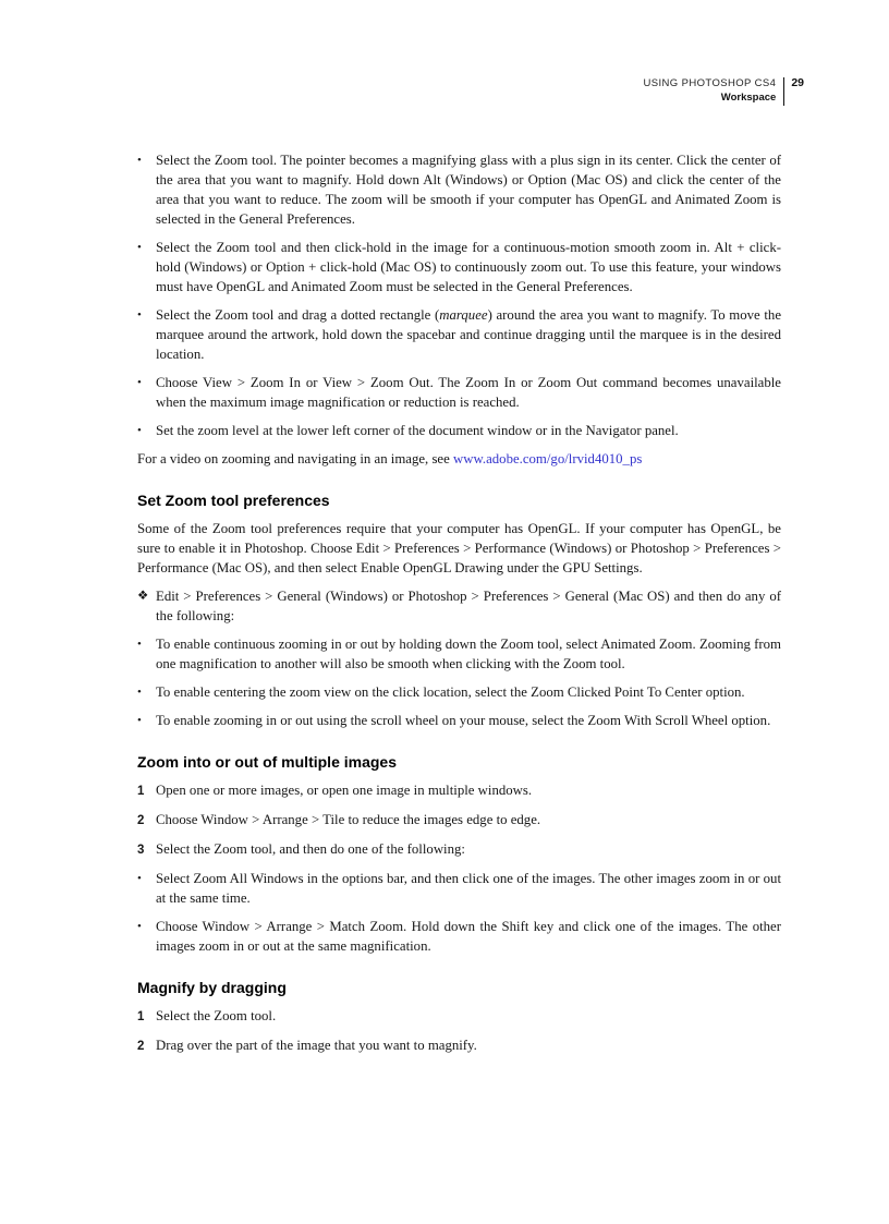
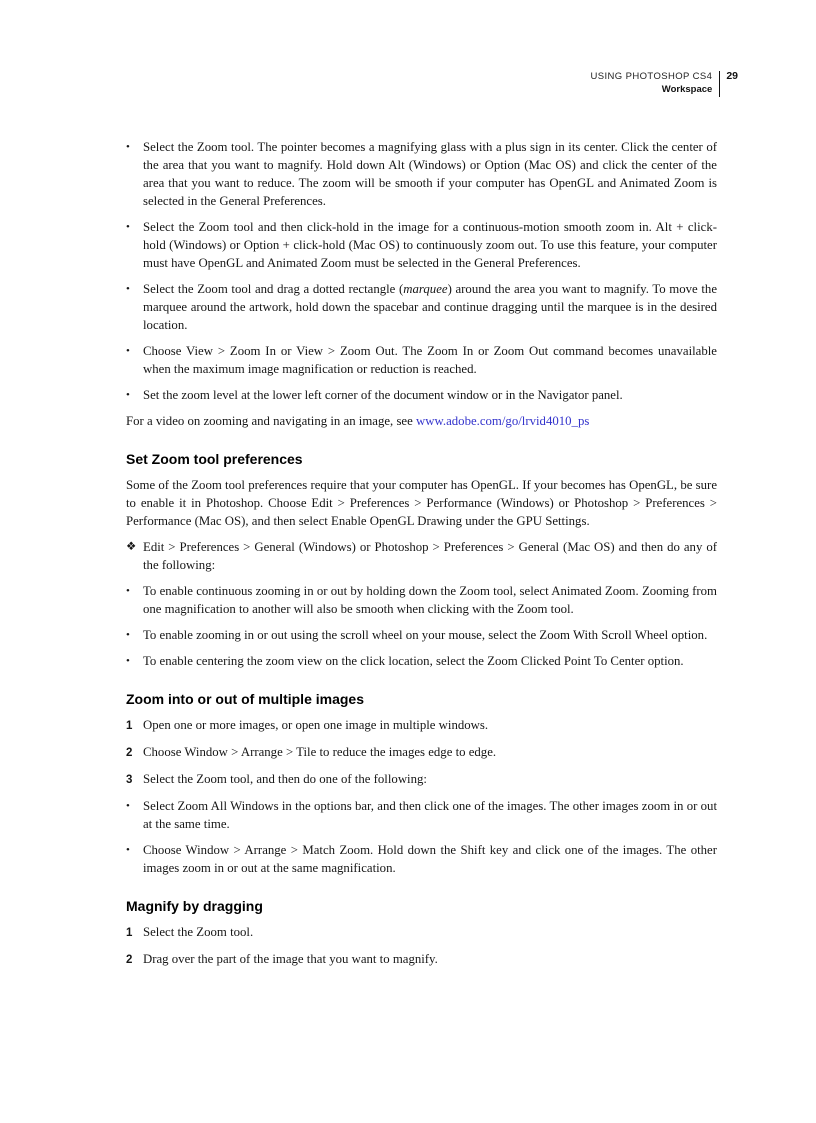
  USING PHOTOSHOP CS4
  Workspace
  29
  •
  Select the Zoom tool. The pointer becomes a magnifying glass with a plus sign in its center. Click the center of the area that you want to magnify. Hold down Alt (Windows) or Option (Mac OS) and click the center of the area that you want to reduce. The zoom will be smooth if your computer has OpenGL and Animated Zoom is selected in the General Preferences.
  •
- Select the Zoom tool and then click-hold in the image for a continuous-motion smooth zoom in. Alt + click-hold (Windows) or Option + click-hold (Mac OS) to continuously zoom out. To use this feature, your windows must have OpenGL and Animated Zoom must be selected in the General Preferences.
+ Select the Zoom tool and then click-hold in the image for a continuous-motion smooth zoom in. Alt + click-hold (Windows) or Option + click-hold (Mac OS) to continuously zoom out. To use this feature, your computer must have OpenGL and Animated Zoom must be selected in the General Preferences.
  •
  Select the Zoom tool and drag a dotted rectangle (marquee) around the area you want to magnify. To move the marquee around the artwork, hold down the spacebar and continue dragging until the marquee is in the desired location.
  •
  Choose View > Zoom In or View > Zoom Out. The Zoom In or Zoom Out command becomes unavailable when the maximum image magnification or reduction is reached.
  •
  Set the zoom level at the lower left corner of the document window or in the Navigator panel.
  For a video on zooming and navigating in an image, see www.adobe.com/go/lrvid4010_ps
  Set Zoom tool preferences
- Some of the Zoom tool preferences require that your computer has OpenGL. If your computer has OpenGL, be sure to enable it in Photoshop. Choose Edit > Preferences > Performance (Windows) or Photoshop > Preferences > Performance (Mac OS), and then select Enable OpenGL Drawing under the GPU Settings.
+ Some of the Zoom tool preferences require that your computer has OpenGL. If your becomes has OpenGL, be sure to enable it in Photoshop. Choose Edit > Preferences > Performance (Windows) or Photoshop > Preferences > Performance (Mac OS), and then select Enable OpenGL Drawing under the GPU Settings.
  ❖
  Edit > Preferences > General (Windows) or Photoshop > Preferences > General (Mac OS) and then do any of the following:
  •
  To enable continuous zooming in or out by holding down the Zoom tool, select Animated Zoom. Zooming from one magnification to another will also be smooth when clicking with the Zoom tool.
  •
- To enable centering the zoom view on the click location, select the Zoom Clicked Point To Center option.
+ To enable zooming in or out using the scroll wheel on your mouse, select the Zoom With Scroll Wheel option.
  •
- To enable zooming in or out using the scroll wheel on your mouse, select the Zoom With Scroll Wheel option.
+ To enable centering the zoom view on the click location, select the Zoom Clicked Point To Center option.
  Zoom into or out of multiple images
  1
  Open one or more images, or open one image in multiple windows.
  2
  Choose Window > Arrange > Tile to reduce the images edge to edge.
  3
  Select the Zoom tool, and then do one of the following:
  •
  Select Zoom All Windows in the options bar, and then click one of the images. The other images zoom in or out at the same time.
  •
  Choose Window > Arrange > Match Zoom. Hold down the Shift key and click one of the images. The other images zoom in or out at the same magnification.
  Magnify by dragging
  1
  Select the Zoom tool.
  2
  Drag over the part of the image that you want to magnify.
